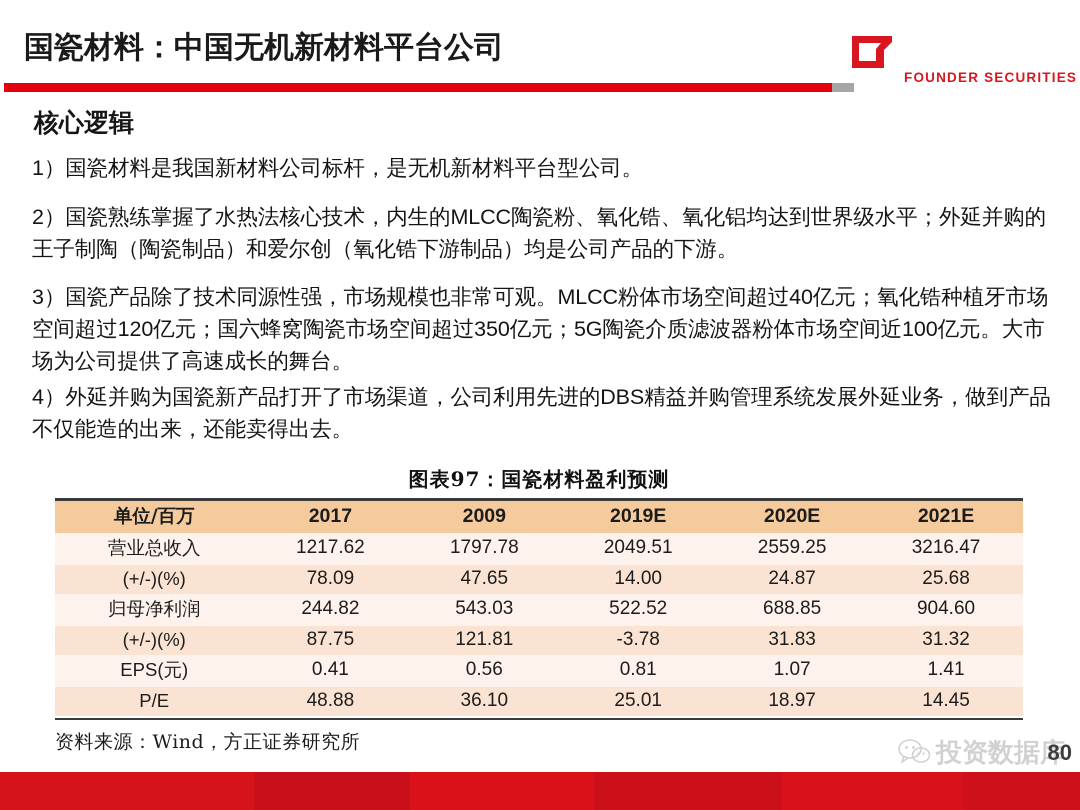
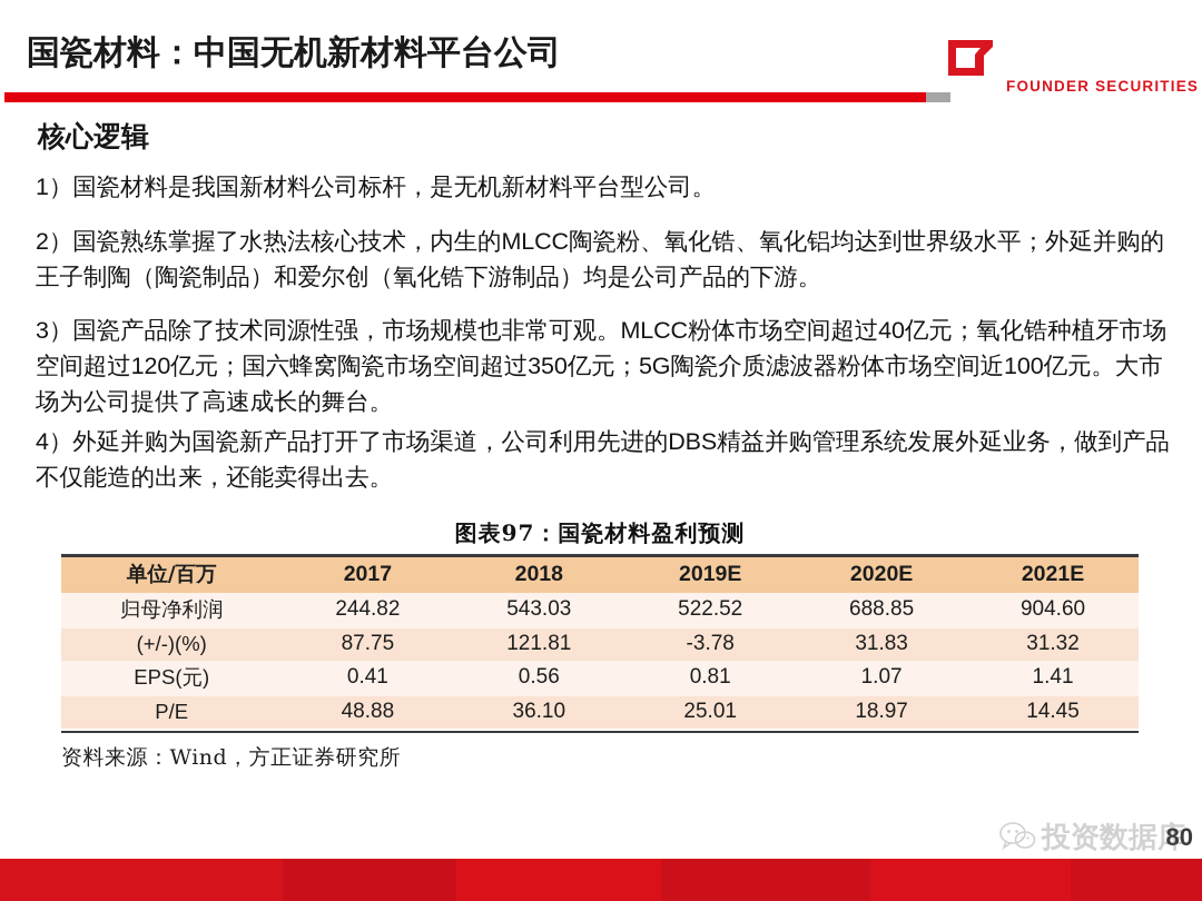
  国瓷材料：中国无机新材料平台公司
  FOUNDER SECURITIES
  核心逻辑
  1）国瓷材料是我国新材料公司标杆，是无机新材料平台型公司。
  2）国瓷熟练掌握了水热法核心技术，内生的MLCC陶瓷粉、氧化锆、氧化铝均达到世界级水平；外延并购的王子制陶（陶瓷制品）和爱尔创（氧化锆下游制品）均是公司产品的下游。
  3）国瓷产品除了技术同源性强，市场规模也非常可观。MLCC粉体市场空间超过40亿元；氧化锆种植牙市场空间超过120亿元；国六蜂窝陶瓷市场空间超过350亿元；5G陶瓷介质滤波器粉体市场空间近100亿元。大市场为公司提供了高速成长的舞台。
  4）外延并购为国瓷新产品打开了市场渠道，公司利用先进的DBS精益并购管理系统发展外延业务，做到产品不仅能造的出来，还能卖得出去。
  图表97：国瓷材料盈利预测
- 单位/百万	2017	2009	2019E	2020E	2021E
+ 单位/百万	2017	2018	2019E	2020E	2021E
- 营业总收入	1217.62	1797.78	2049.51	2559.25	3216.47
- (+/-)(%)	78.09	47.65	14.00	24.87	25.68
  归母净利润	244.82	543.03	522.52	688.85	904.60
  (+/-)(%)	87.75	121.81	-3.78	31.83	31.32
  EPS(元)	0.41	0.56	0.81	1.07	1.41
  P/E	48.88	36.10	25.01	18.97	14.45
  资料来源：Wind，方正证券研究所
  投资数据库
  80
